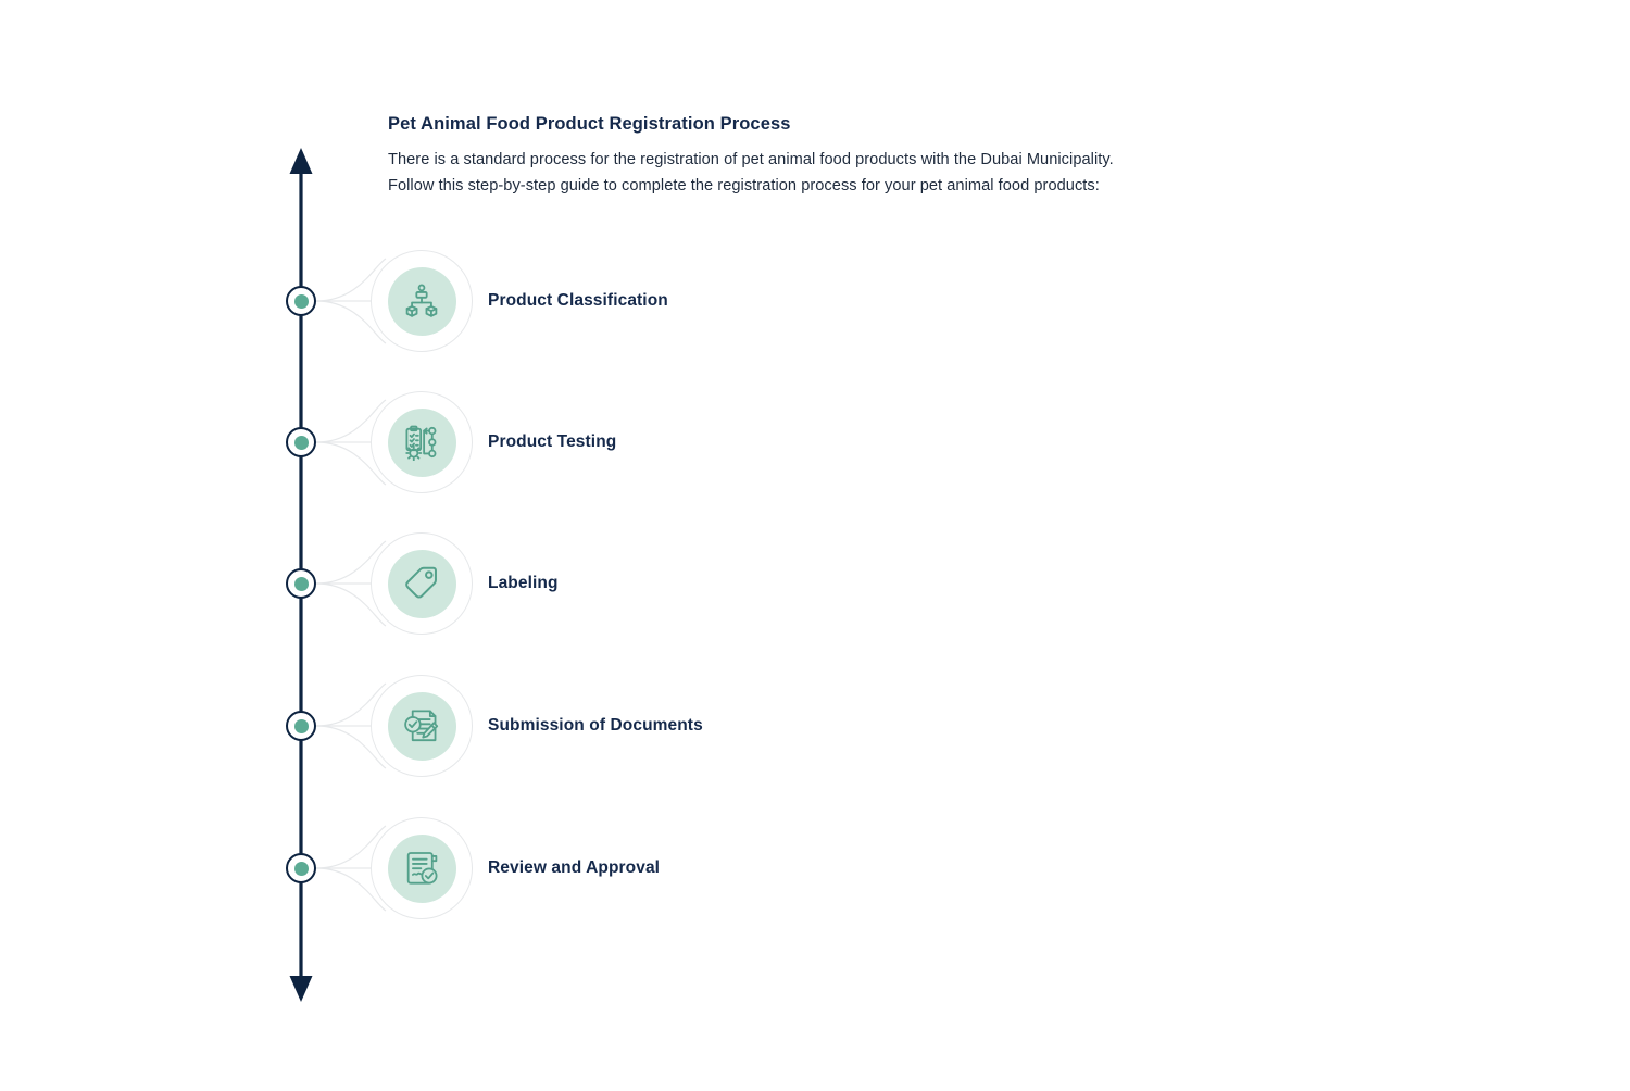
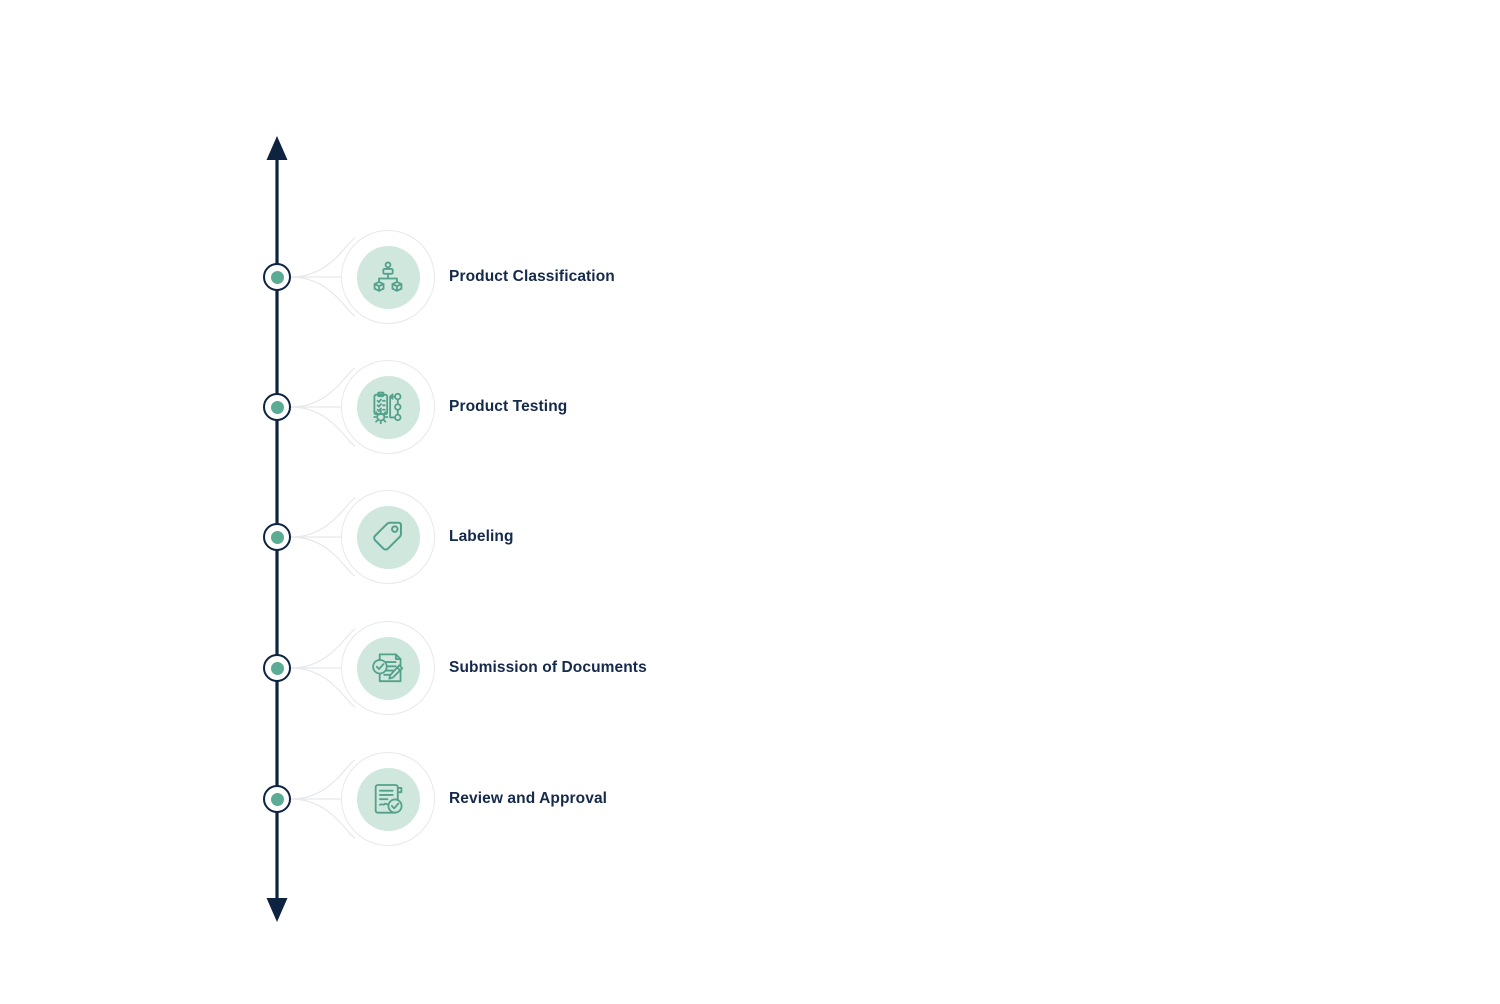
- Pet Animal Food Product Registration Process
- There is a standard process for the registration of pet animal food products with the Dubai Municipality.
- Follow this step-by-step guide to complete the registration process for your pet animal food products:
  Product Classification
  Product Testing
  Labeling
  Submission of Documents
  Review and Approval
